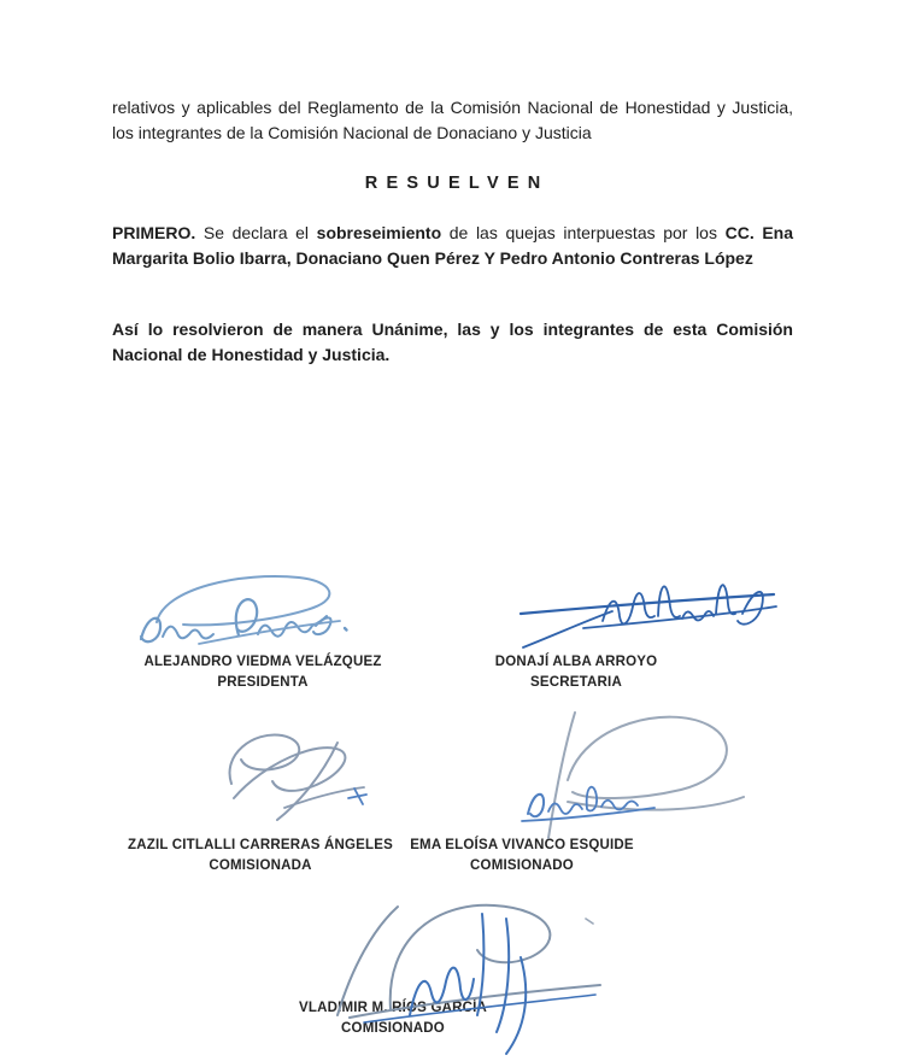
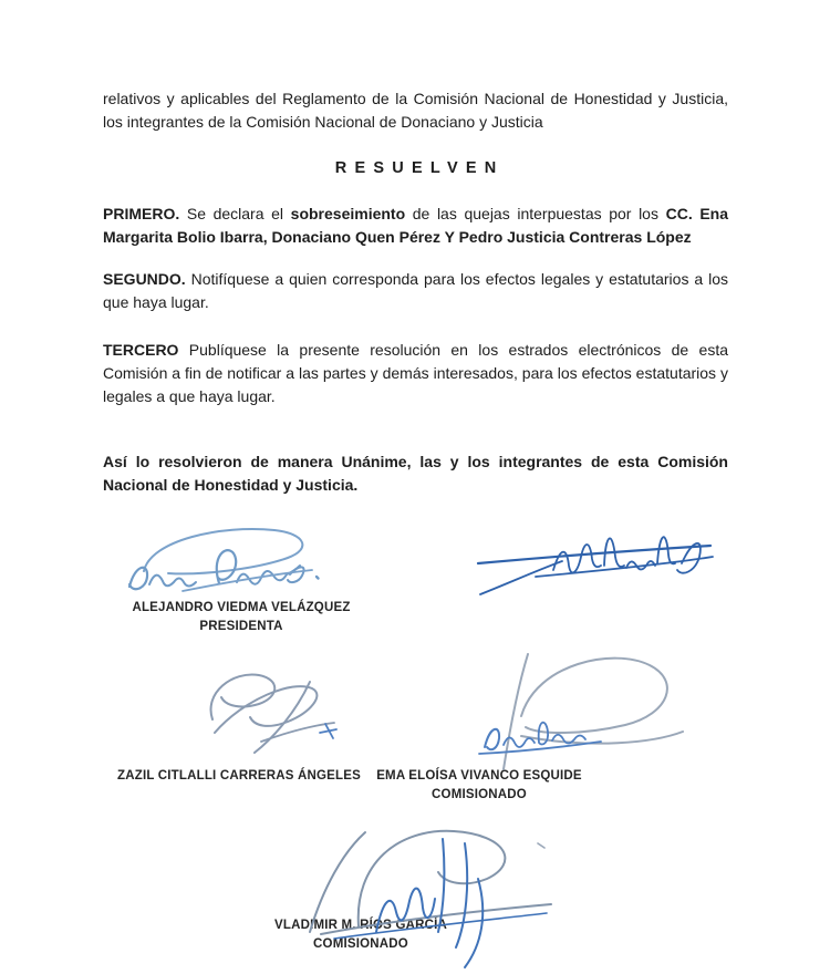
  relativos y aplicables del Reglamento de la Comisión Nacional de Honestidad y Justicia, los integrantes de la Comisión Nacional de Donaciano y Justicia
  RESUELVEN
- PRIMERO. Se declara el sobreseimiento de las quejas interpuestas por los CC. Ena Margarita Bolio Ibarra, Donaciano Quen Pérez Y Pedro Antonio Contreras López
+ PRIMERO. Se declara el sobreseimiento de las quejas interpuestas por los CC. Ena Margarita Bolio Ibarra, Donaciano Quen Pérez Y Pedro Justicia Contreras López
+ SEGUNDO. Notifíquese a quien corresponda para los efectos legales y estatutarios a los que haya lugar.
+ TERCERO Publíquese la presente resolución en los estrados electrónicos de esta Comisión a fin de notificar a las partes y demás interesados, para los efectos estatutarios y legales a que haya lugar.
  Así lo resolvieron de manera Unánime, las y los integrantes de esta Comisión Nacional de Honestidad y Justicia.
  ALEJANDRO VIEDMA VELÁZQUEZ
  PRESIDENTA
- DONAJÍ ALBA ARROYO
- SECRETARIA
  ZAZIL CITLALLI CARRERAS ÁNGELES
- COMISIONADA
  EMA ELOÍSA VIVANCO ESQUIDE
  COMISIONADO
  VLADMIR M. RS GARC
  COMISIONADO
